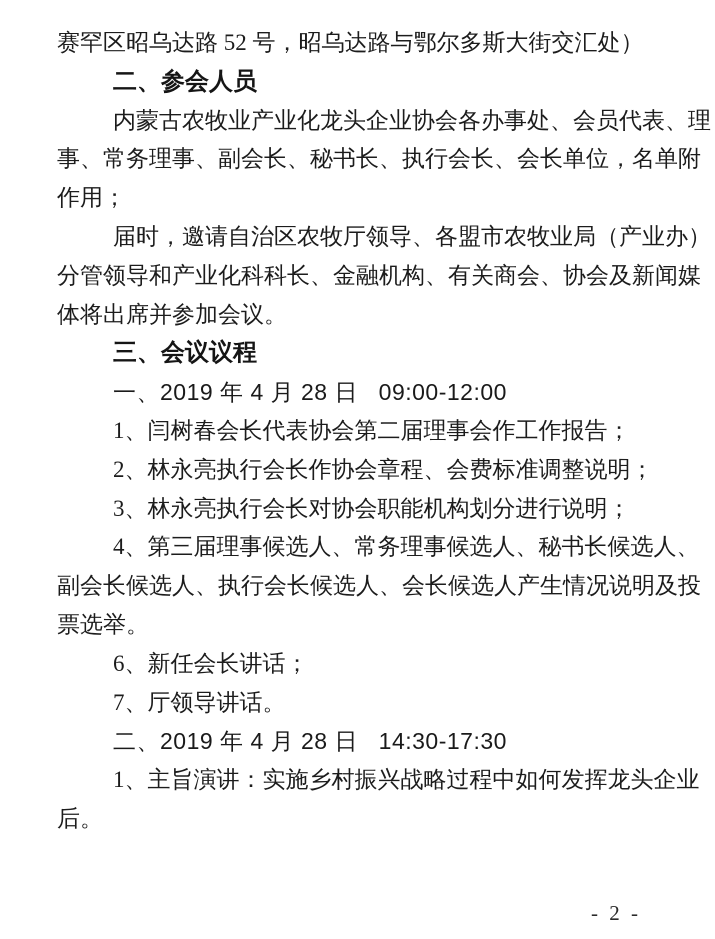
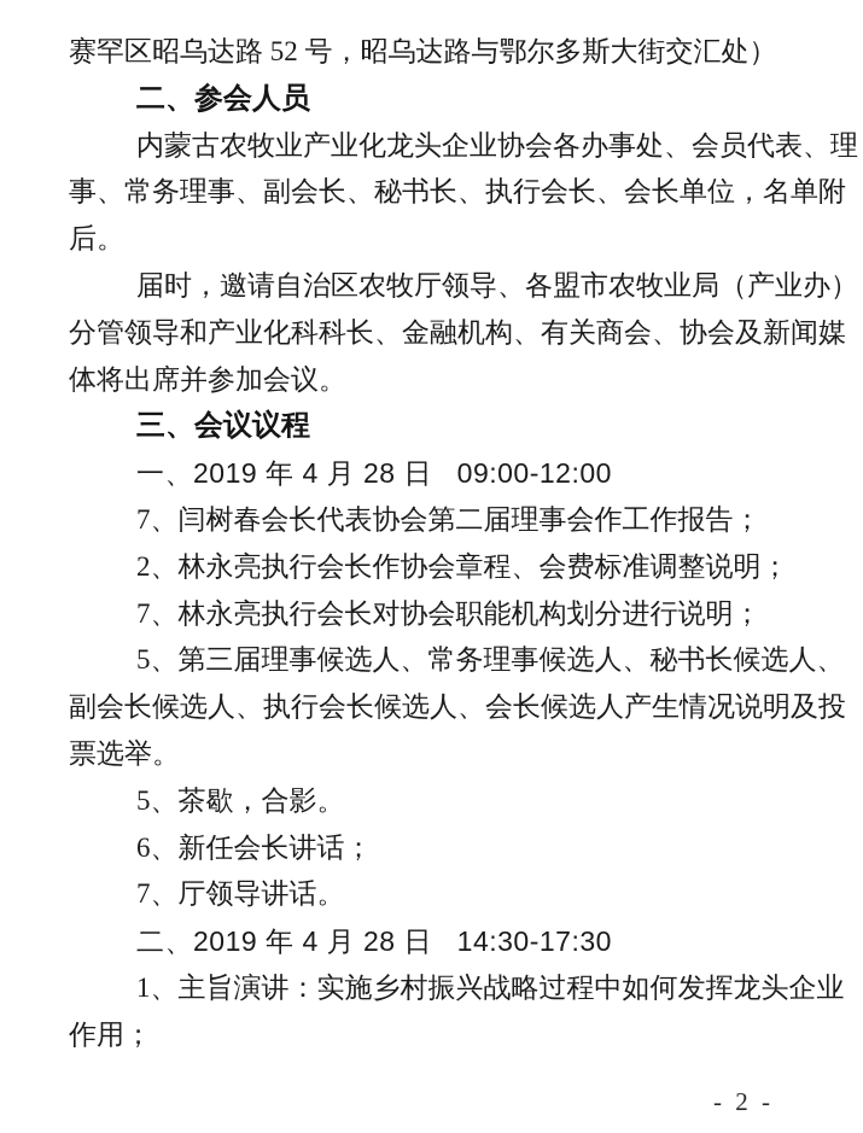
  赛罕区昭乌达路 52 号，昭乌达路与鄂尔多斯大街交汇处）
  二、参会人员
  内蒙古农牧业产业化龙头企业协会各办事处、会员代表、理
  事、常务理事、副会长、秘书长、执行会长、会长单位，名单附
- 作用；
+ 后。
  届时，邀请自治区农牧厅领导、各盟市农牧业局（产业办）
  分管领导和产业化科科长、金融机构、有关商会、协会及新闻媒
  体将出席并参加会议。
  三、会议议程
  一、2019 年 4 月 28 日 09:00-12:00
- 1、闫树春会长代表协会第二届理事会作工作报告；
+ 7、闫树春会长代表协会第二届理事会作工作报告；
  2、林永亮执行会长作协会章程、会费标准调整说明；
- 3、林永亮执行会长对协会职能机构划分进行说明；
+ 7、林永亮执行会长对协会职能机构划分进行说明；
- 4、第三届理事候选人、常务理事候选人、秘书长候选人、
+ 5、第三届理事候选人、常务理事候选人、秘书长候选人、
  副会长候选人、执行会长候选人、会长候选人产生情况说明及投
  票选举。
+ 5、茶歇，合影。
  6、新任会长讲话；
  7、厅领导讲话。
  二、2019 年 4 月 28 日 14:30-17:30
  1、主旨演讲：实施乡村振兴战略过程中如何发挥龙头企业
- 后。
+ 作用；
  - 2 -
